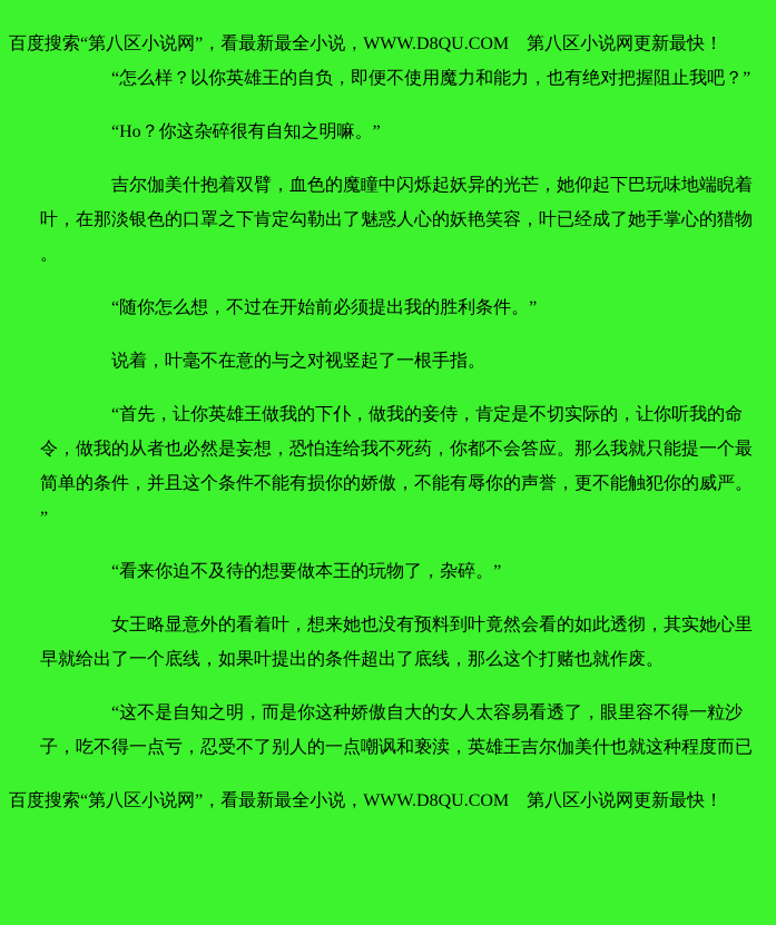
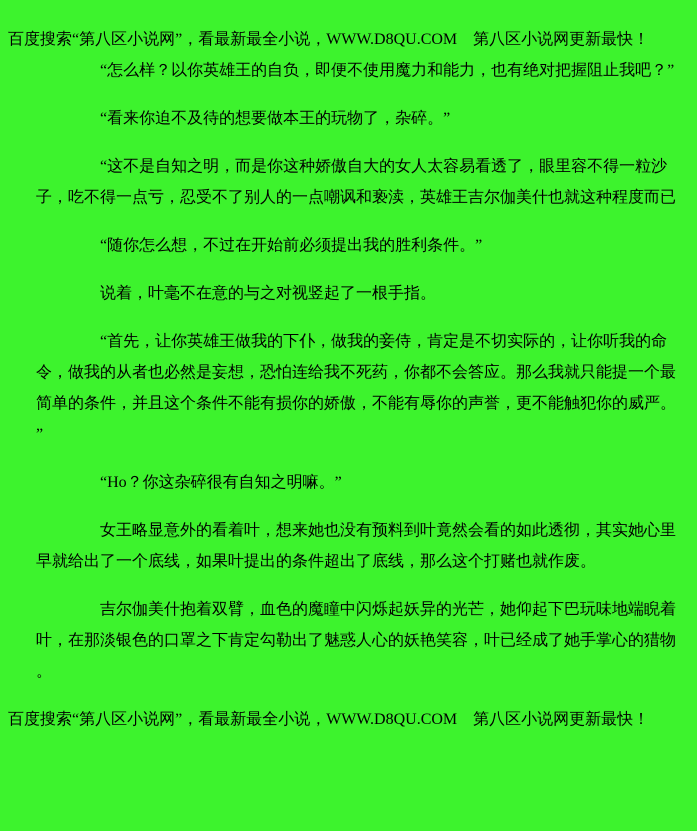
  百度搜索“第八区小说网”，看最新最全小说，WWW.D8QU.COM 第八区小说网更新最快！
  “怎么样？以你英雄王的自负，即便不使用魔力和能力，也有绝对把握阻止我吧？”
- “Ho？你这杂碎很有自知之明嘛。”
+ “看来你迫不及待的想要做本王的玩物了，杂碎。”
- 吉尔伽美什抱着双臂，血色的魔瞳中闪烁起妖异的光芒，她仰起下巴玩味地端睨着叶，在那淡银色的口罩之下肯定勾勒出了魅惑人心的妖艳笑容，叶已经成了她手掌心的猎物。
+ “这不是自知之明，而是你这种娇傲自大的女人太容易看透了，眼里容不得一粒沙子，吃不得一点亏，忍受不了别人的一点嘲讽和亵渎，英雄王吉尔伽美什也就这种程度而已
  “随你怎么想，不过在开始前必须提出我的胜利条件。”
  说着，叶毫不在意的与之对视竖起了一根手指。
  “首先，让你英雄王做我的下仆，做我的妾侍，肯定是不切实际的，让你听我的命令，做我的从者也必然是妄想，恐怕连给我不死药，你都不会答应。那么我就只能提一个最简单的条件，并且这个条件不能有损你的娇傲，不能有辱你的声誉，更不能触犯你的威严。”
- “看来你迫不及待的想要做本王的玩物了，杂碎。”
+ “Ho？你这杂碎很有自知之明嘛。”
  女王略显意外的看着叶，想来她也没有预料到叶竟然会看的如此透彻，其实她心里早就给出了一个底线，如果叶提出的条件超出了底线，那么这个打赌也就作废。
- “这不是自知之明，而是你这种娇傲自大的女人太容易看透了，眼里容不得一粒沙子，吃不得一点亏，忍受不了别人的一点嘲讽和亵渎，英雄王吉尔伽美什也就这种程度而已
+ 吉尔伽美什抱着双臂，血色的魔瞳中闪烁起妖异的光芒，她仰起下巴玩味地端睨着叶，在那淡银色的口罩之下肯定勾勒出了魅惑人心的妖艳笑容，叶已经成了她手掌心的猎物。
  百度搜索“第八区小说网”，看最新最全小说，WWW.D8QU.COM 第八区小说网更新最快！
